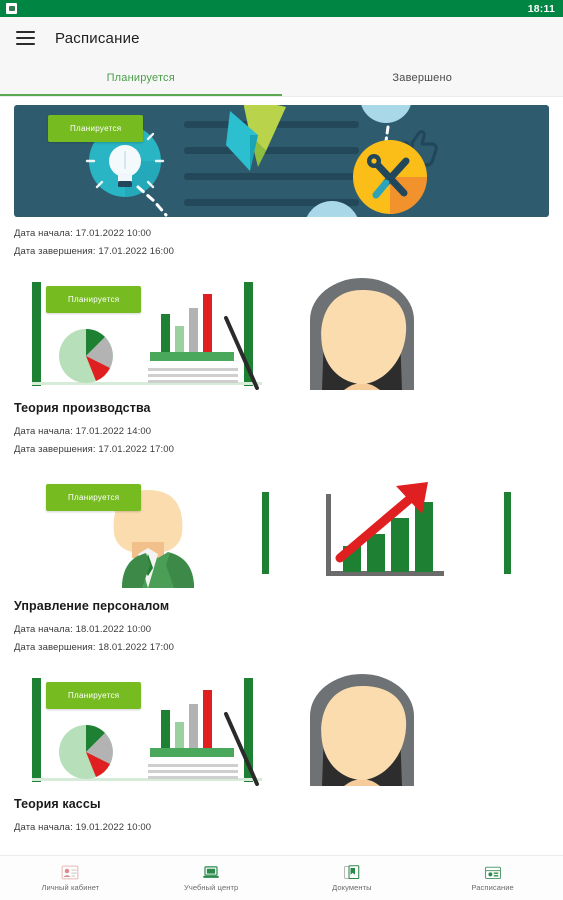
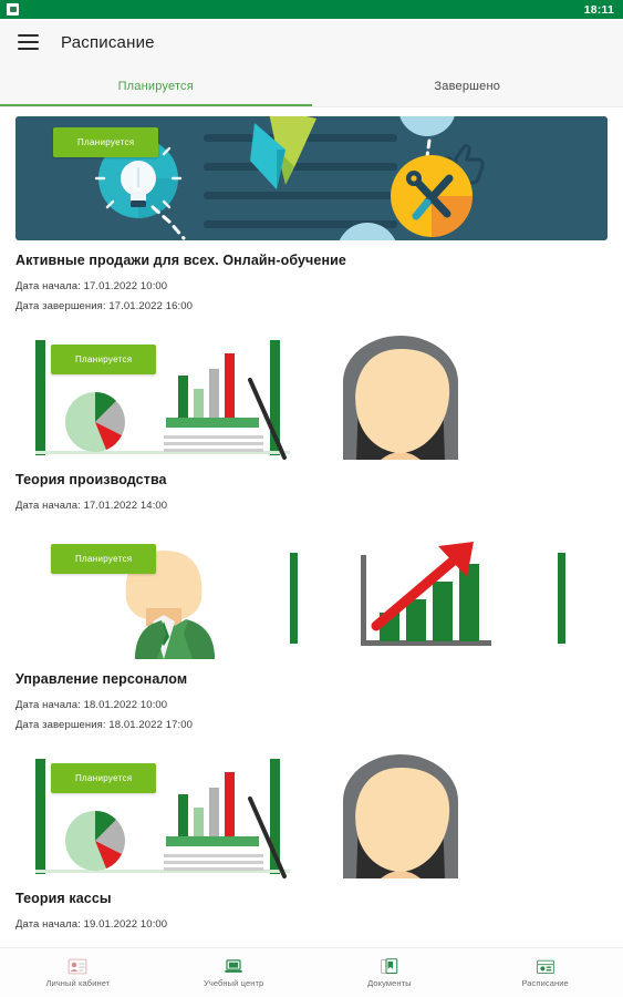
  18:11
  Расписание
  Планируется
  Завершено
  Планируется
+ Активные продажи для всех. Онлайн-обучение
  Дата начала: 17.01.2022 10:00
  Дата завершения: 17.01.2022 16:00
  Планируется
  Теория производства
  Дата начала: 17.01.2022 14:00
- Дата завершения: 17.01.2022 17:00
  Планируется
  Управление персоналом
  Дата начала: 18.01.2022 10:00
  Дата завершения: 18.01.2022 17:00
  Планируется
  Теория кассы
  Дата начала: 19.01.2022 10:00
  Личный кабинет
  Учебный центр
  Документы
  Расписание
